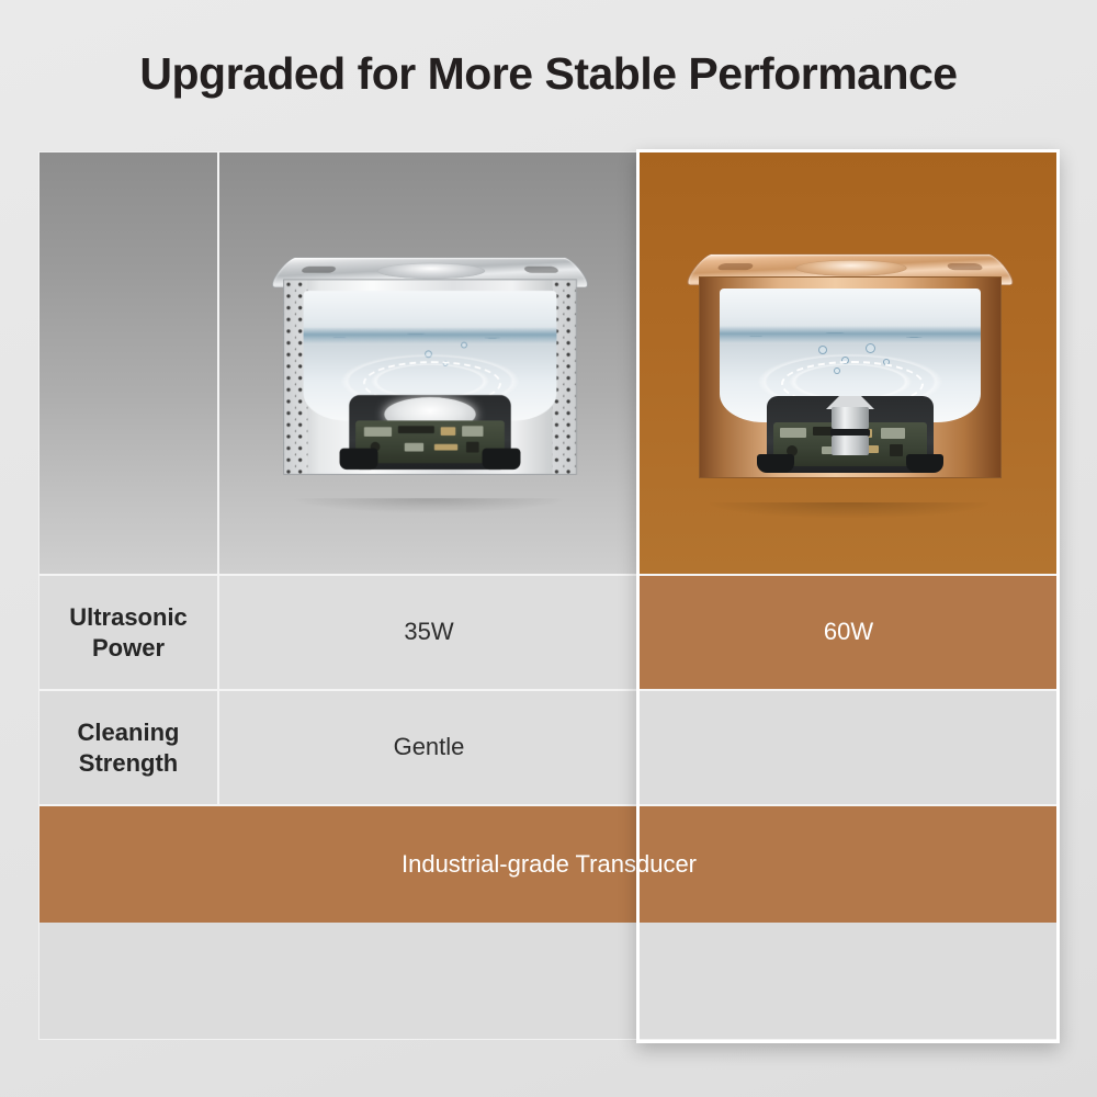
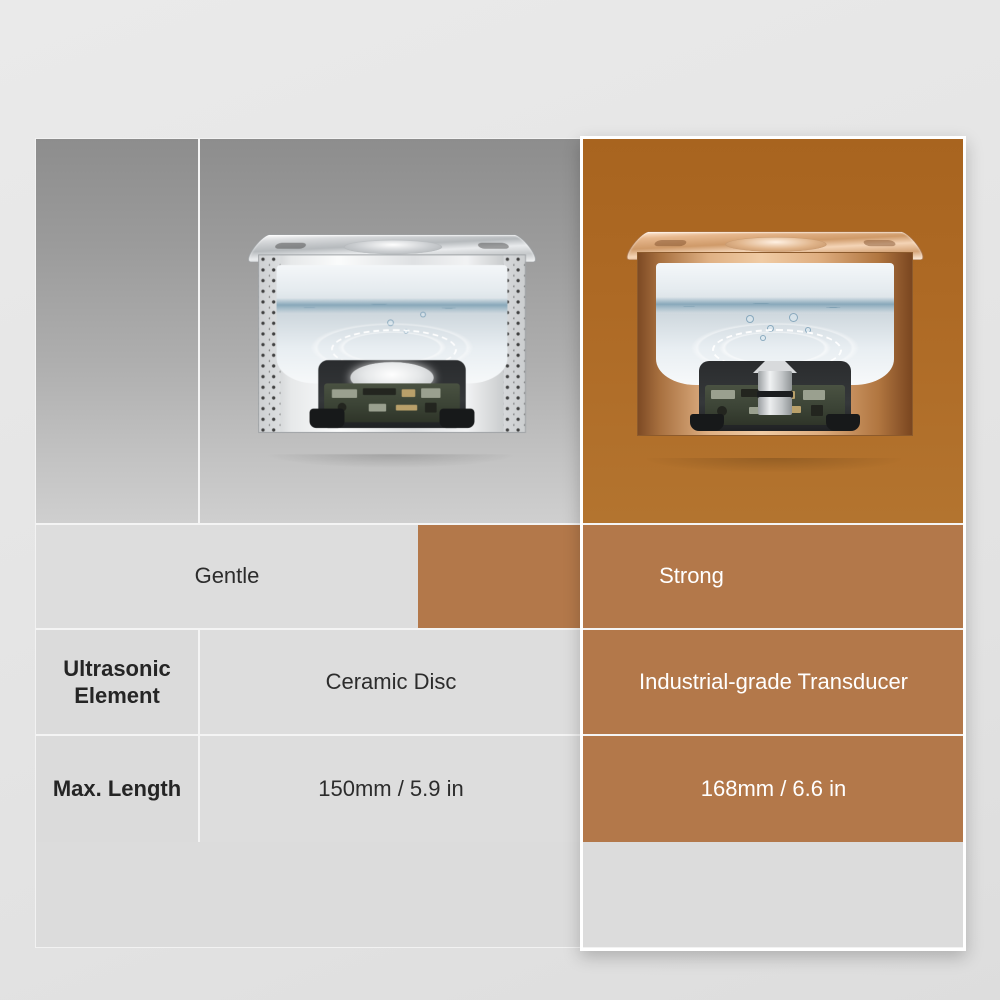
- Upgraded for More Stable Performance
- Ultrasonic Power
- 35W
- 60W
- Cleaning Strength
  Gentle
+ Strong
+ Ultrasonic Element
+ Ceramic Disc
  Industrial-grade Transducer
+ Max. Length
+ 150mm / 5.9 in
+ 168mm / 6.6 in
